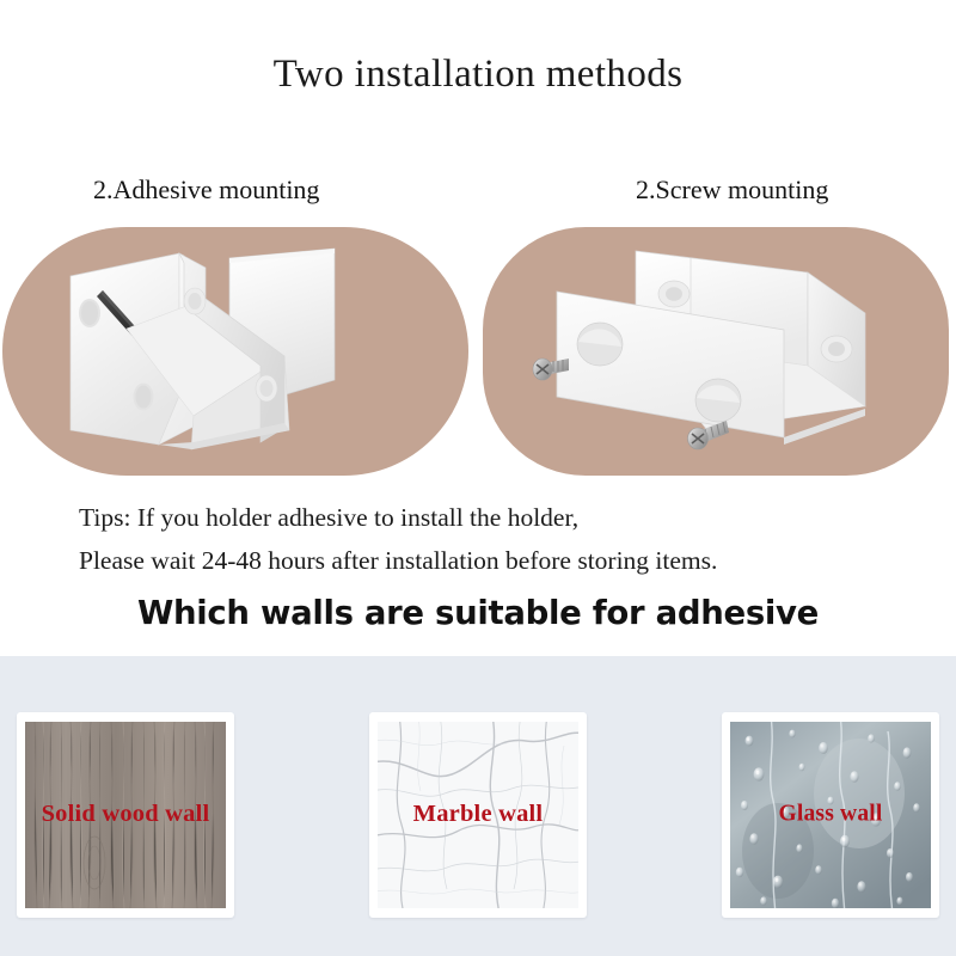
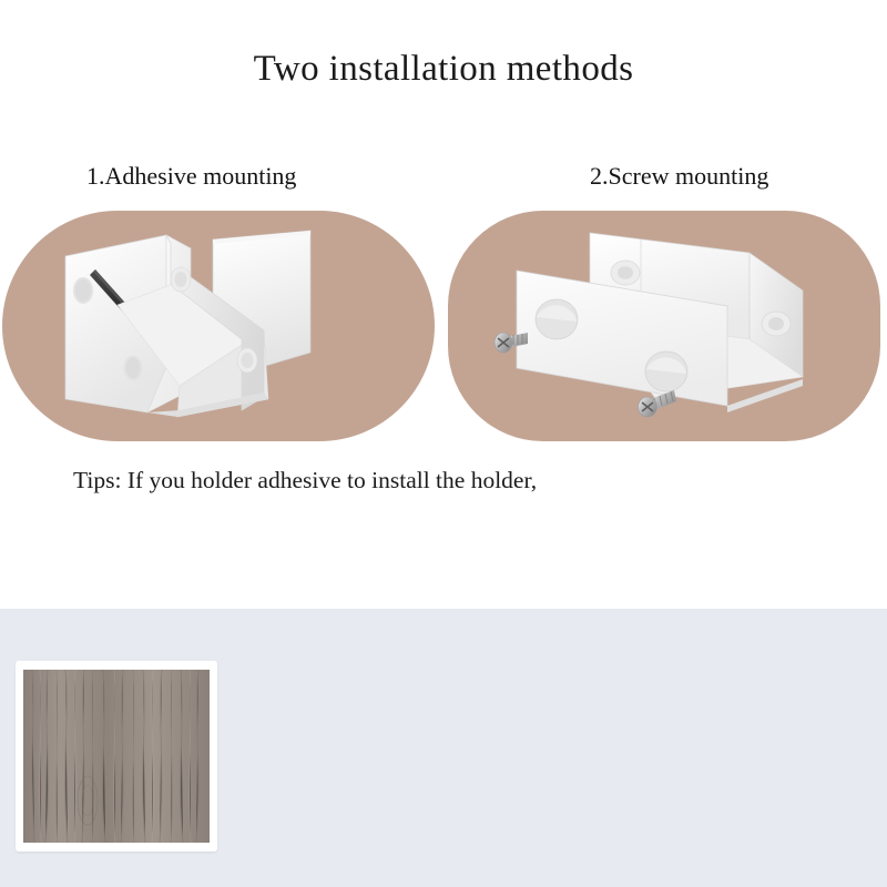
  Two installation methods
- 2.Adhesive mounting
+ 1.Adhesive mounting
  2.Screw mounting
  Tips: If you holder adhesive to install the holder,
- Please wait 24-48 hours after installation before storing items.
- Which walls are suitable for adhesive
- Solid wood wall
- Marble wall
- Glass wall
